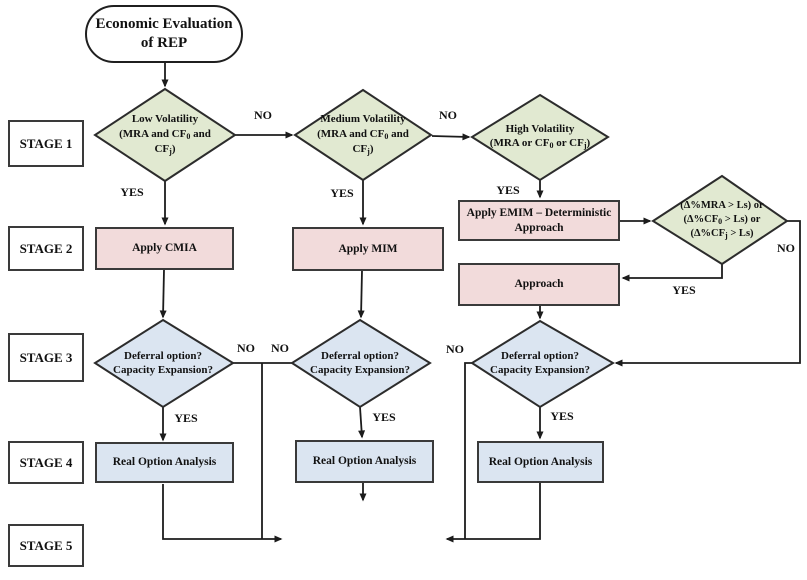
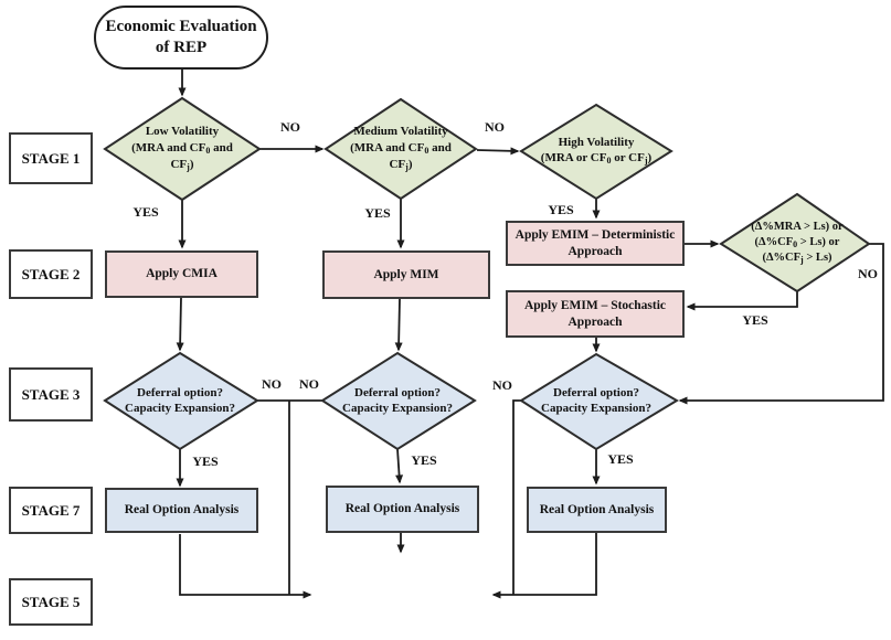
  Economic Evaluation of REP
  STAGE 1
  STAGE 2
  STAGE 3
- STAGE 4
+ STAGE 7
  STAGE 5
  Low Volatility
  (MRA and CF0 and
  CFj)
  Medium Volatility
  (MRA and CF0 and
  CFj)
  High Volatility
  (MRA or CF0 or CFj)
  (Δ%MRA > Ls) or
  (Δ%CF0 > Ls) or
  (Δ%CFj > Ls)
  Apply CMIA
  Apply MIM
  Apply EMIM – Deterministic
  Approach
+ Apply EMIM – Stochastic
  Approach
  Deferral option?
  Capacity Expansion?
  Deferral option?
  Capacity Expansion?
  Deferral option?
  Capacity Expansion?
  Real Option Analysis
  Real Option Analysis
  Real Option Analysis
  NO
  NO
  YES
  YES
  YES
  NO
  YES
  NO
  NO
  NO
  YES
  YES
  YES
